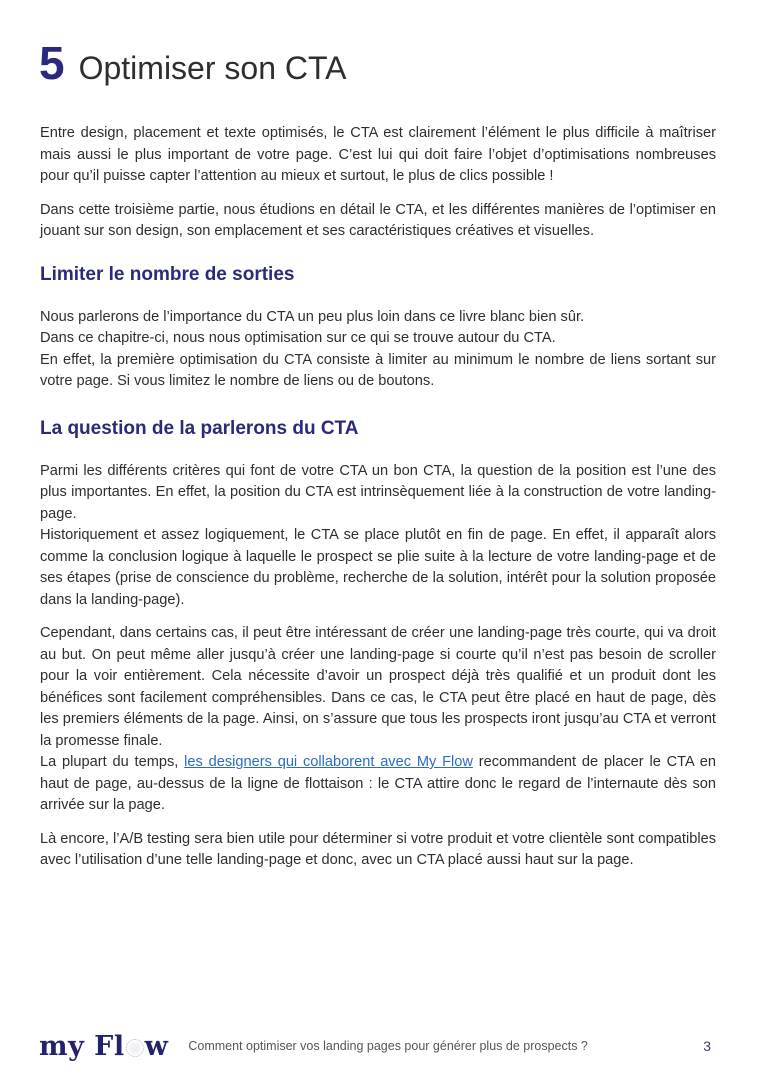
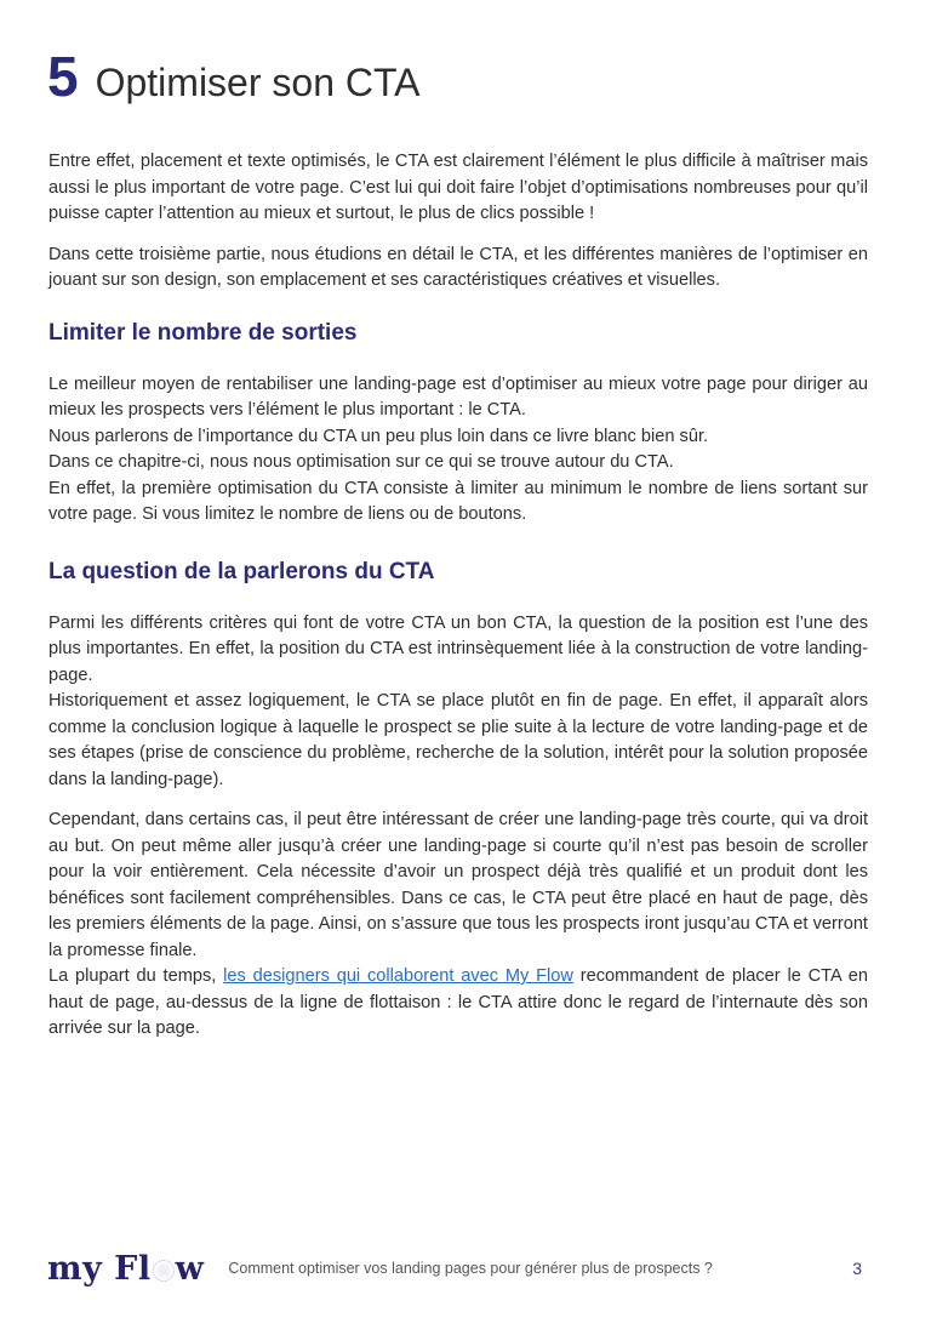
  5
  Optimiser son CTA
- Entre design, placement et texte optimisés, le CTA est clairement l’élément le plus difficile à maîtriser mais aussi le plus important de votre page. C’est lui qui doit faire l’objet d’optimisations nombreuses pour qu’il puisse capter l’attention au mieux et surtout, le plus de clics possible !
+ Entre effet, placement et texte optimisés, le CTA est clairement l’élément le plus difficile à maîtriser mais aussi le plus important de votre page. C’est lui qui doit faire l’objet d’optimisations nombreuses pour qu’il puisse capter l’attention au mieux et surtout, le plus de clics possible !
  Dans cette troisième partie, nous étudions en détail le CTA, et les différentes manières de l’optimiser en jouant sur son design, son emplacement et ses caractéristiques créatives et visuelles.
  Limiter le nombre de sorties
+ Le meilleur moyen de rentabiliser une landing-page est d’optimiser au mieux votre page pour diriger au mieux les prospects vers l’élément le plus important : le CTA.
  Nous parlerons de l’importance du CTA un peu plus loin dans ce livre blanc bien sûr.
  Dans ce chapitre-ci, nous nous optimisation sur ce qui se trouve autour du CTA.
  En effet, la première optimisation du CTA consiste à limiter au minimum le nombre de liens sortant sur votre page. Si vous limitez le nombre de liens ou de boutons.
  La question de la parlerons du CTA
  Parmi les différents critères qui font de votre CTA un bon CTA, la question de la position est l’une des plus importantes. En effet, la position du CTA est intrinsèquement liée à la construction de votre landing-page.
  Historiquement et assez logiquement, le CTA se place plutôt en fin de page. En effet, il apparaît alors comme la conclusion logique à laquelle le prospect se plie suite à la lecture de votre landing-page et de ses étapes (prise de conscience du problème, recherche de la solution, intérêt pour la solution proposée dans la landing-page).
  Cependant, dans certains cas, il peut être intéressant de créer une landing-page très courte, qui va droit au but. On peut même aller jusqu’à créer une landing-page si courte qu’il n’est pas besoin de scroller pour la voir entièrement. Cela nécessite d’avoir un prospect déjà très qualifié et un produit dont les bénéfices sont facilement compréhensibles. Dans ce cas, le CTA peut être placé en haut de page, dès les premiers éléments de la page. Ainsi, on s’assure que tous les prospects iront jusqu’au CTA et verront la promesse finale.
  La plupart du temps, les designers qui collaborent avec My Flow recommandent de placer le CTA en haut de page, au-dessus de la ligne de flottaison : le CTA attire donc le regard de l’internaute dès son arrivée sur la page.
- Là encore, l’A/B testing sera bien utile pour déterminer si votre produit et votre clientèle sont compatibles avec l’utilisation d’une telle landing-page et donc, avec un CTA placé aussi haut sur la page.
  my Fl
  w
  Comment optimiser vos landing pages pour générer plus de prospects ?
  3
